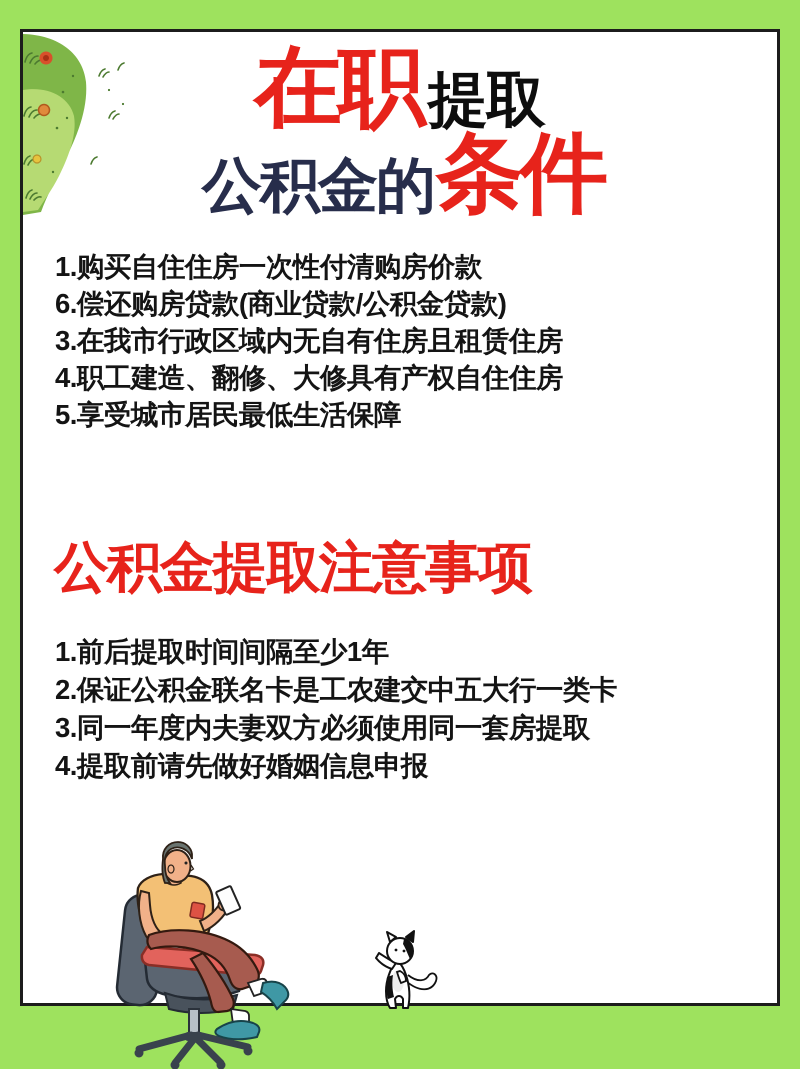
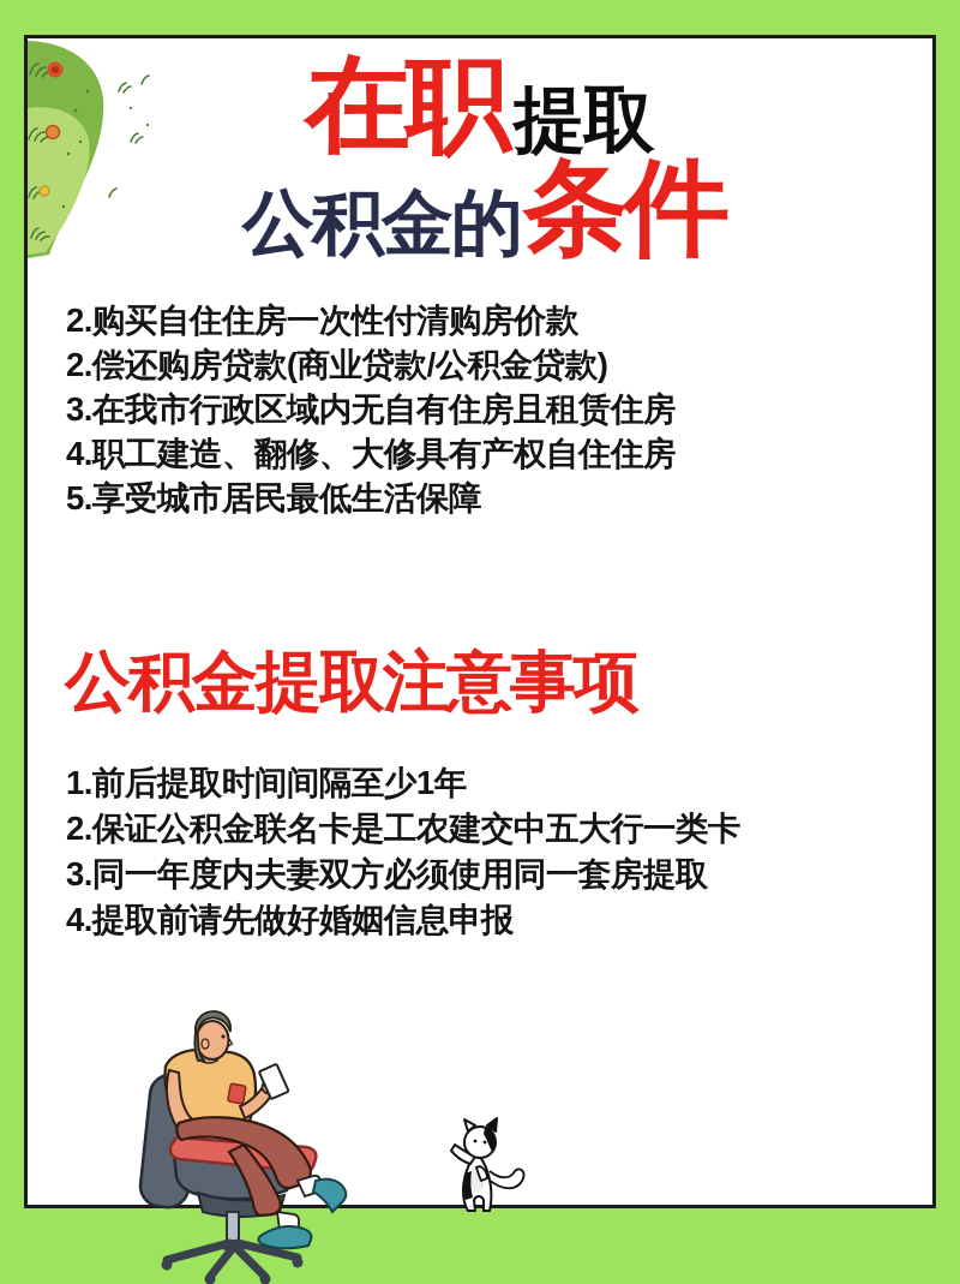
  在职
  提取
  公积金的
  条件
- 1.购买自住住房一次性付清购房价款
+ 2.购买自住住房一次性付清购房价款
- 6.偿还购房贷款(商业贷款/公积金贷款)
+ 2.偿还购房贷款(商业贷款/公积金贷款)
  3.在我市行政区域内无自有住房且租赁住房
  4.职工建造、翻修、大修具有产权自住住房
  5.享受城市居民最低生活保障
  公积金提取注意事项
  1.前后提取时间间隔至少1年
  2.保证公积金联名卡是工农建交中五大行一类卡
  3.同一年度内夫妻双方必须使用同一套房提取
  4.提取前请先做好婚姻信息申报
